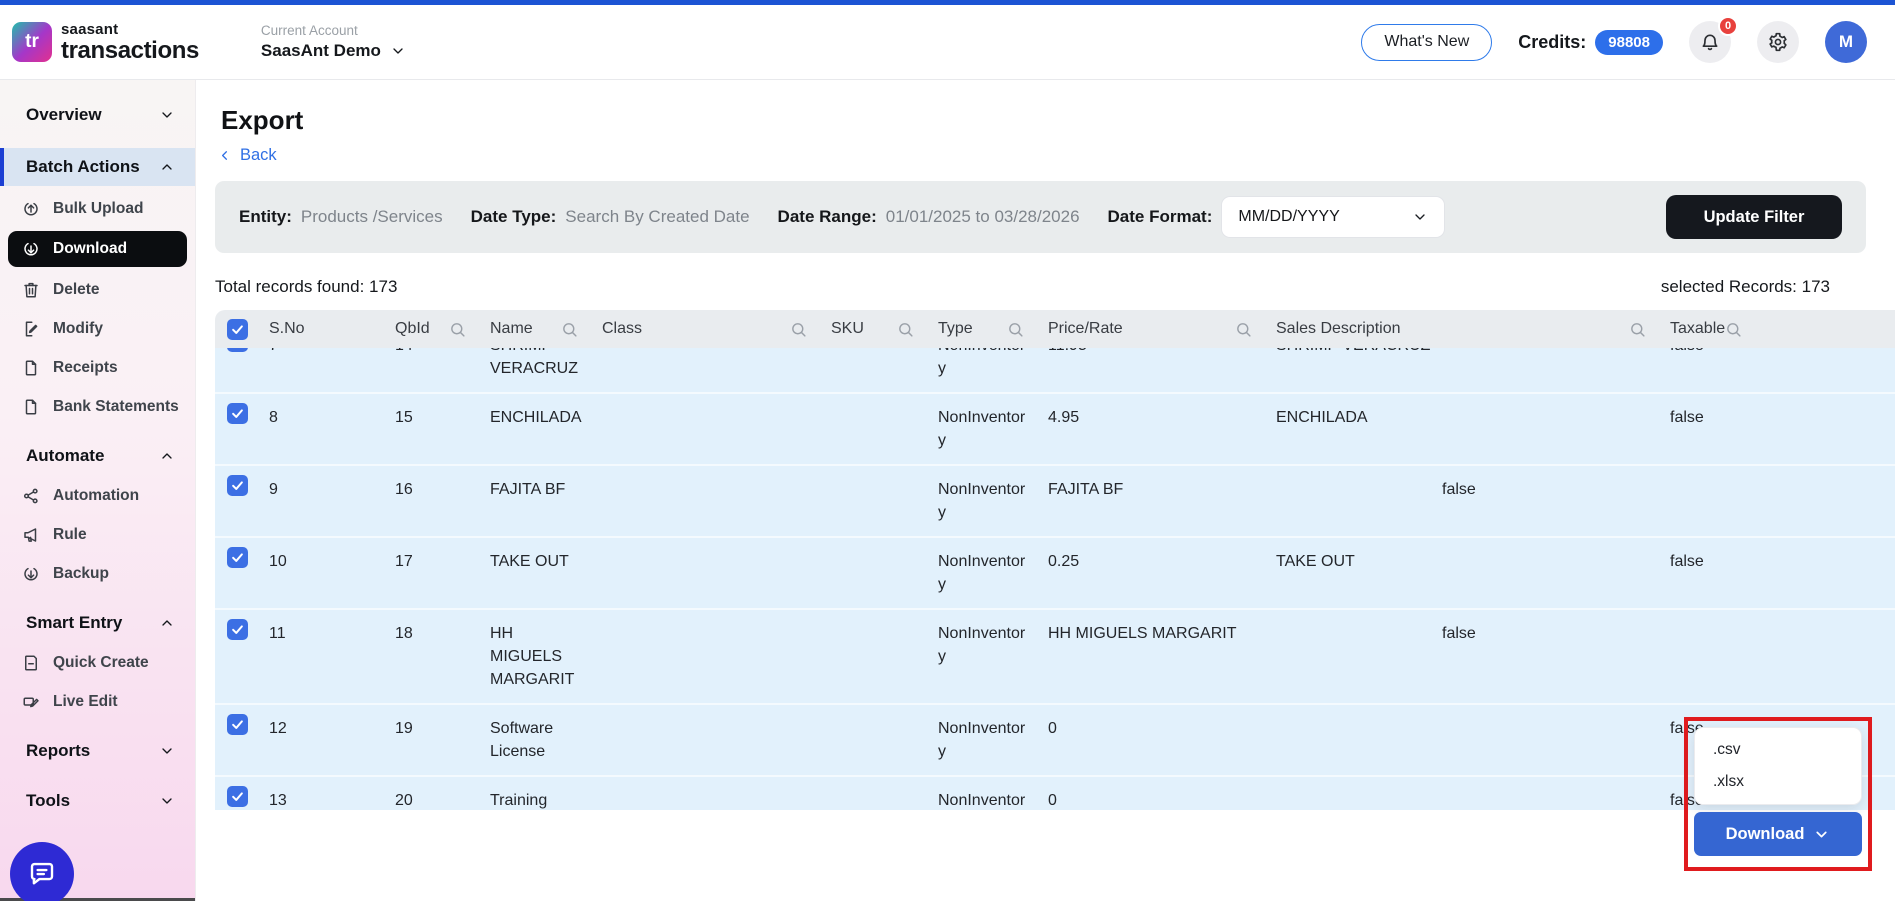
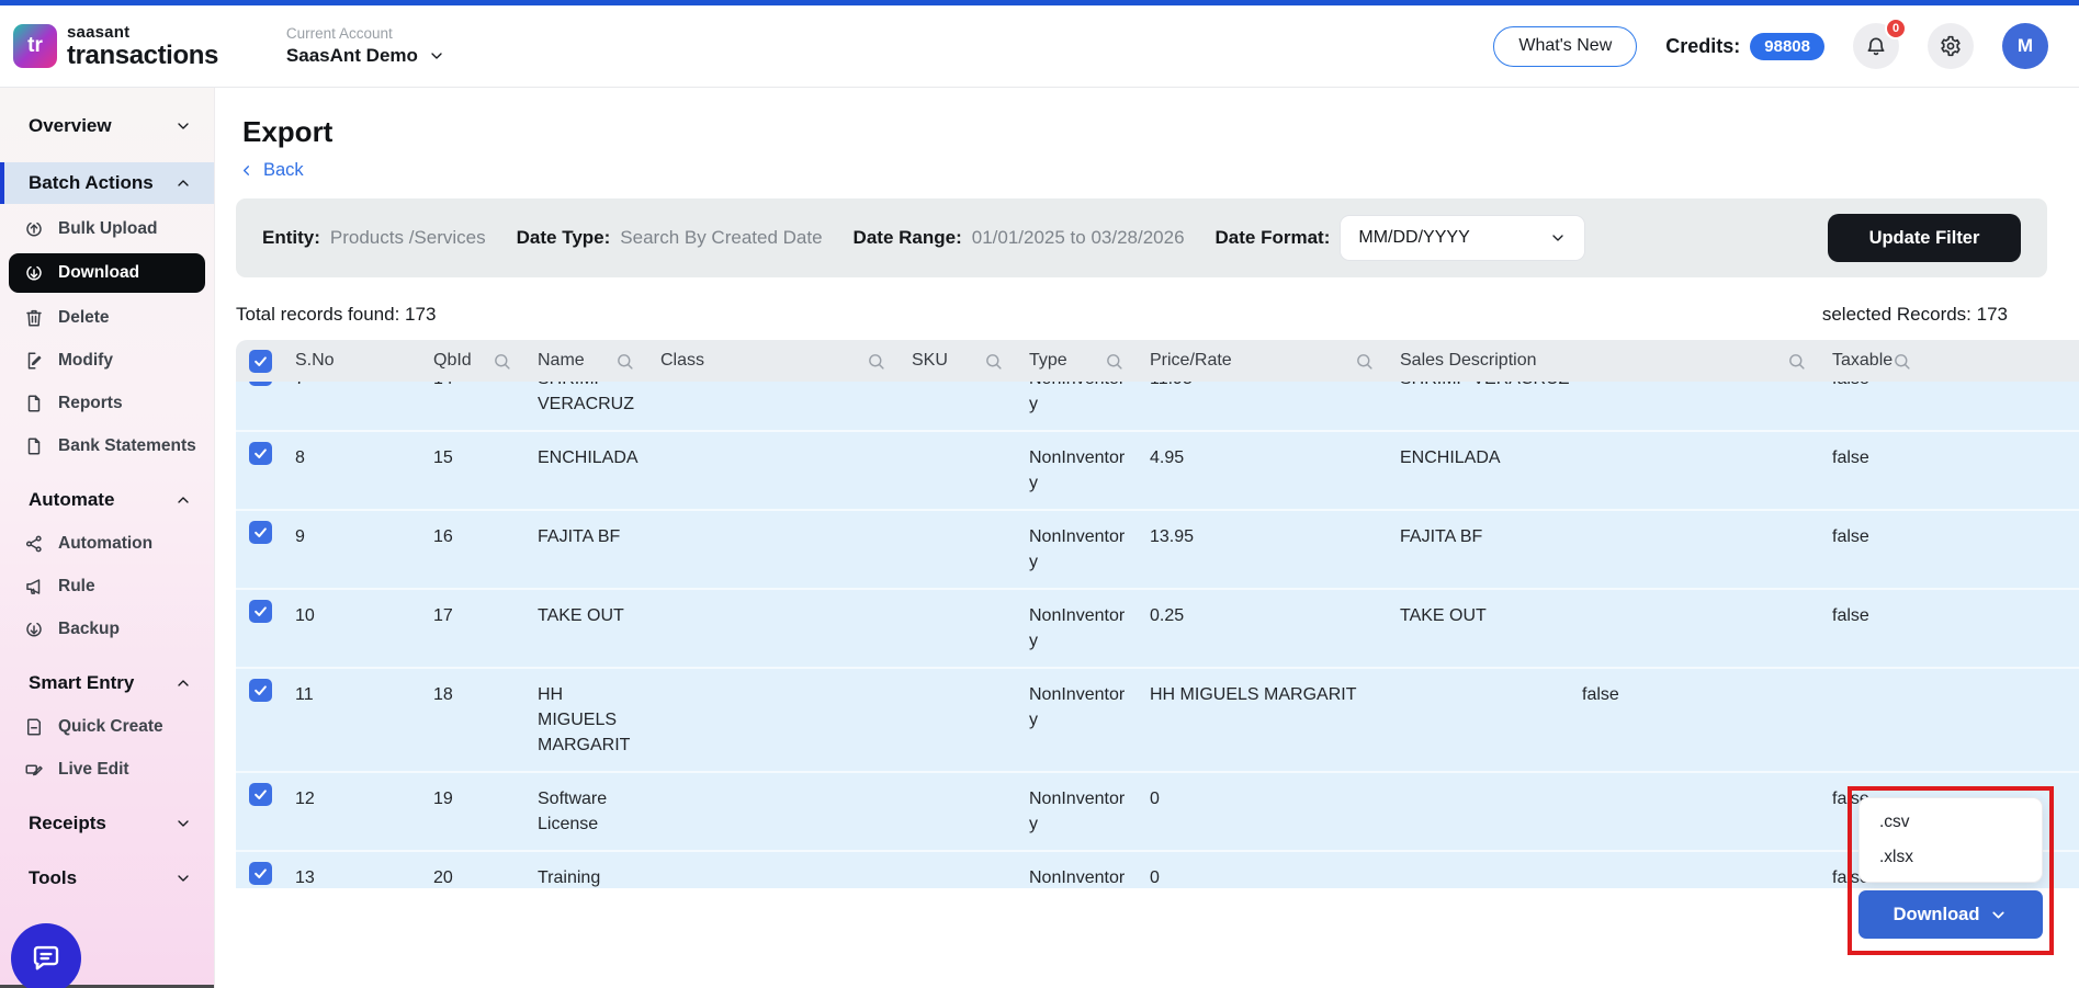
  tr
  saasant
  transactions
  Current Account
  SaasAnt Demo
  What's New
  Credits:
  98808
  0
  M
  Overview
  Batch Actions
  Bulk Upload
  Download
  Delete
  Modify
- Receipts
+ Reports
  Bank Statements
  Automate
  Automation
  Rule
  Backup
  Smart Entry
  Quick Create
  Live Edit
- Reports
+ Receipts
  Tools
  Export
  Back
  Entity:
  Products /Services
  Date Type:
  Search By Created Date
  Date Range:
  01/01/2025 to 03/28/2026
  Date Format:
  MM/DD/YYYY
  Update Filter
  Total records found: 173
  selected Records: 173
  S.No
  QbId
  Name
  Class
  SKU
  Type
  Price/Rate
  Sales Description
  Taxable
  8
  15
  ENCHILADA
  NonInventory
  4.95
  ENCHILADA
  false
  9
  16
  FAJITA BF
  NonInventory
+ 13.95
  FAJITA BF
  false
  10
  17
  TAKE OUT
  NonInventory
  0.25
  TAKE OUT
  false
  11
  18
  HH MIGUELS MARGARIT
  NonInventory
  HH MIGUELS MARGARIT
  false
  12
  19
  Software License
  NonInventory
  0
  fals
  13
  20
  Training
  NonInventor
  0
  fals
  .csv
  .xlsx
  Download
